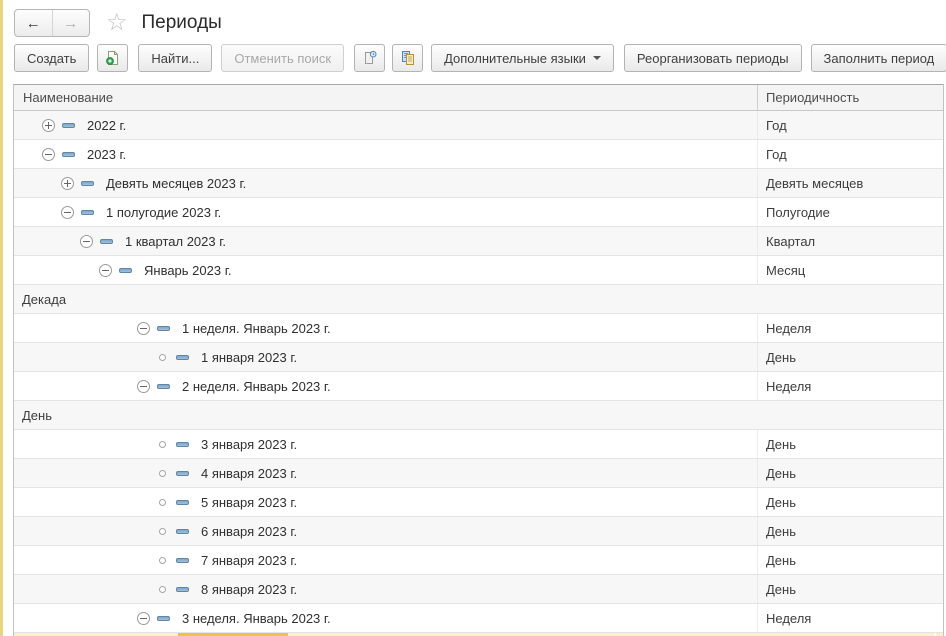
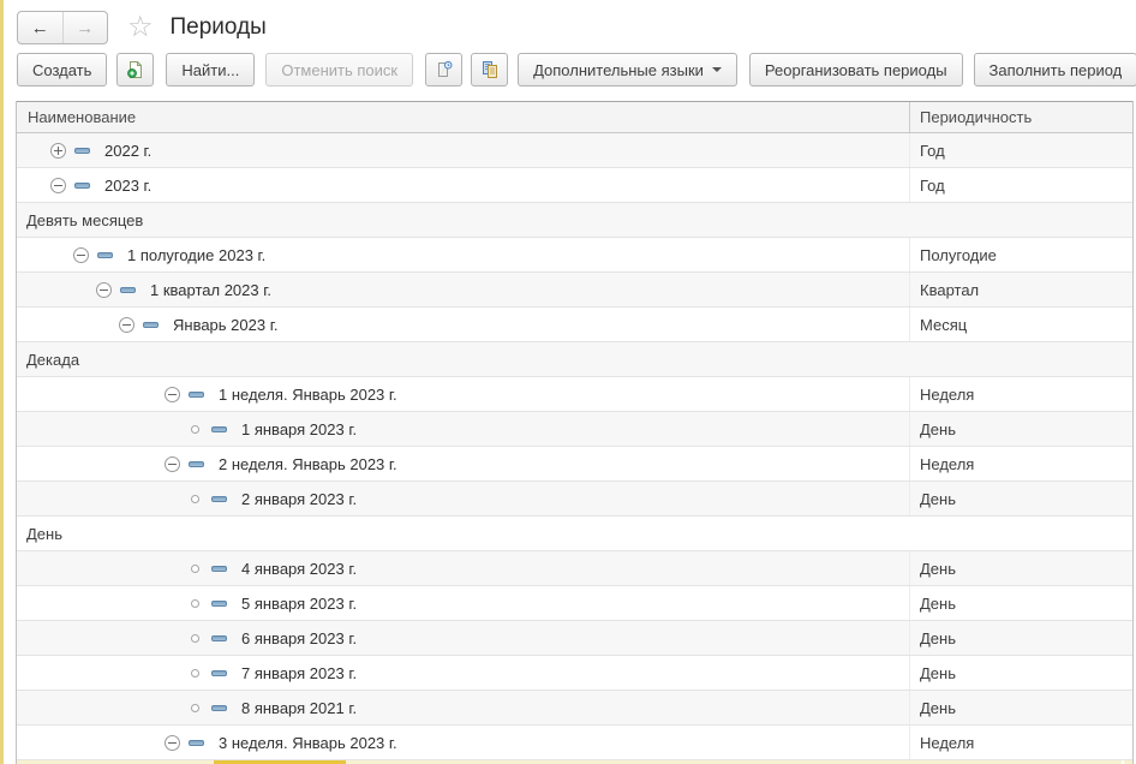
  ←
  →
  ☆
  Периоды
  Создать
  Найти...
  Отменить поиск
  Дополнительные языки
  Реорганизовать периоды
  Заполнить период
  Наименование
  Периодичность
  2022 г.
  Год
  2023 г.
  Год
- Девять месяцев 2023 г.
  Девять месяцев
  1 полугодие 2023 г.
  Полугодие
  1 квартал 2023 г.
  Квартал
  Январь 2023 г.
  Месяц
  Декада
  1 неделя. Январь 2023 г.
  Неделя
  1 января 2023 г.
  День
  2 неделя. Январь 2023 г.
  Неделя
+ 2 января 2023 г.
  День
- 3 января 2023 г.
  День
  4 января 2023 г.
  День
  5 января 2023 г.
  День
  6 января 2023 г.
  День
  7 января 2023 г.
  День
- 8 января 2023 г.
+ 8 января 2021 г.
  День
  3 неделя. Январь 2023 г.
  Неделя
